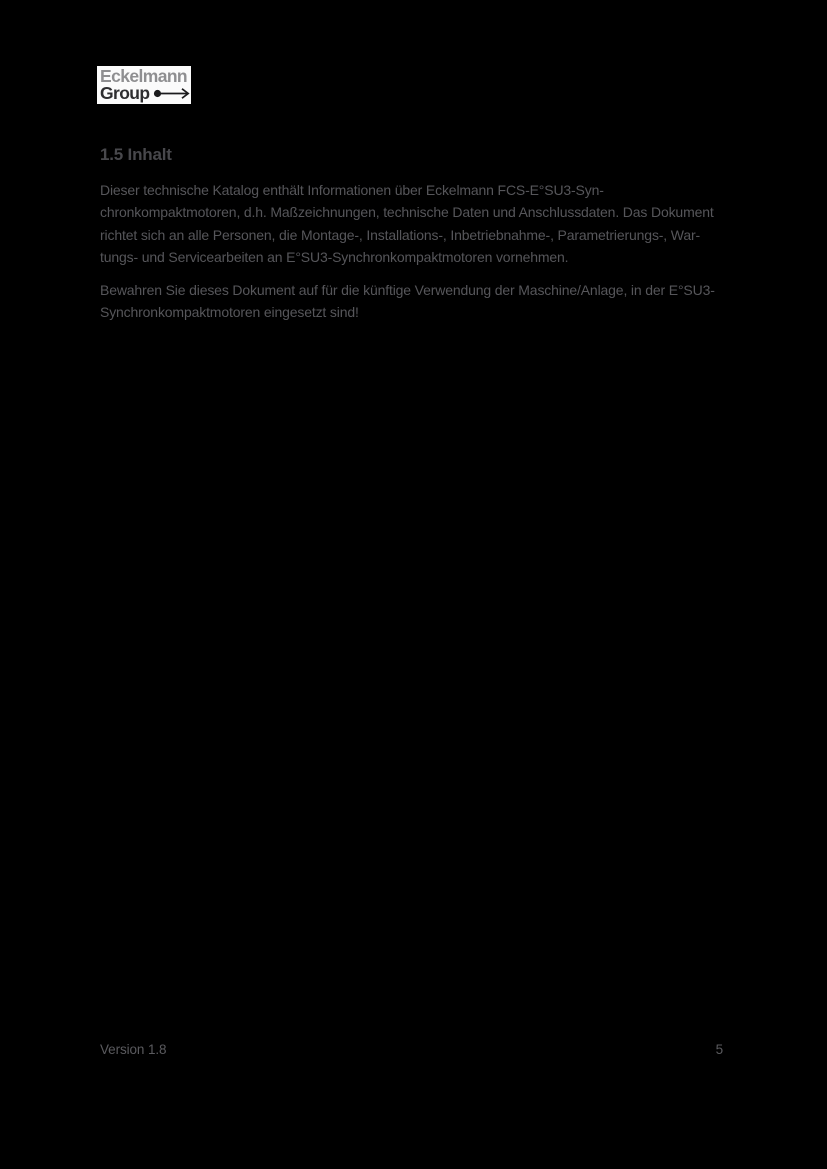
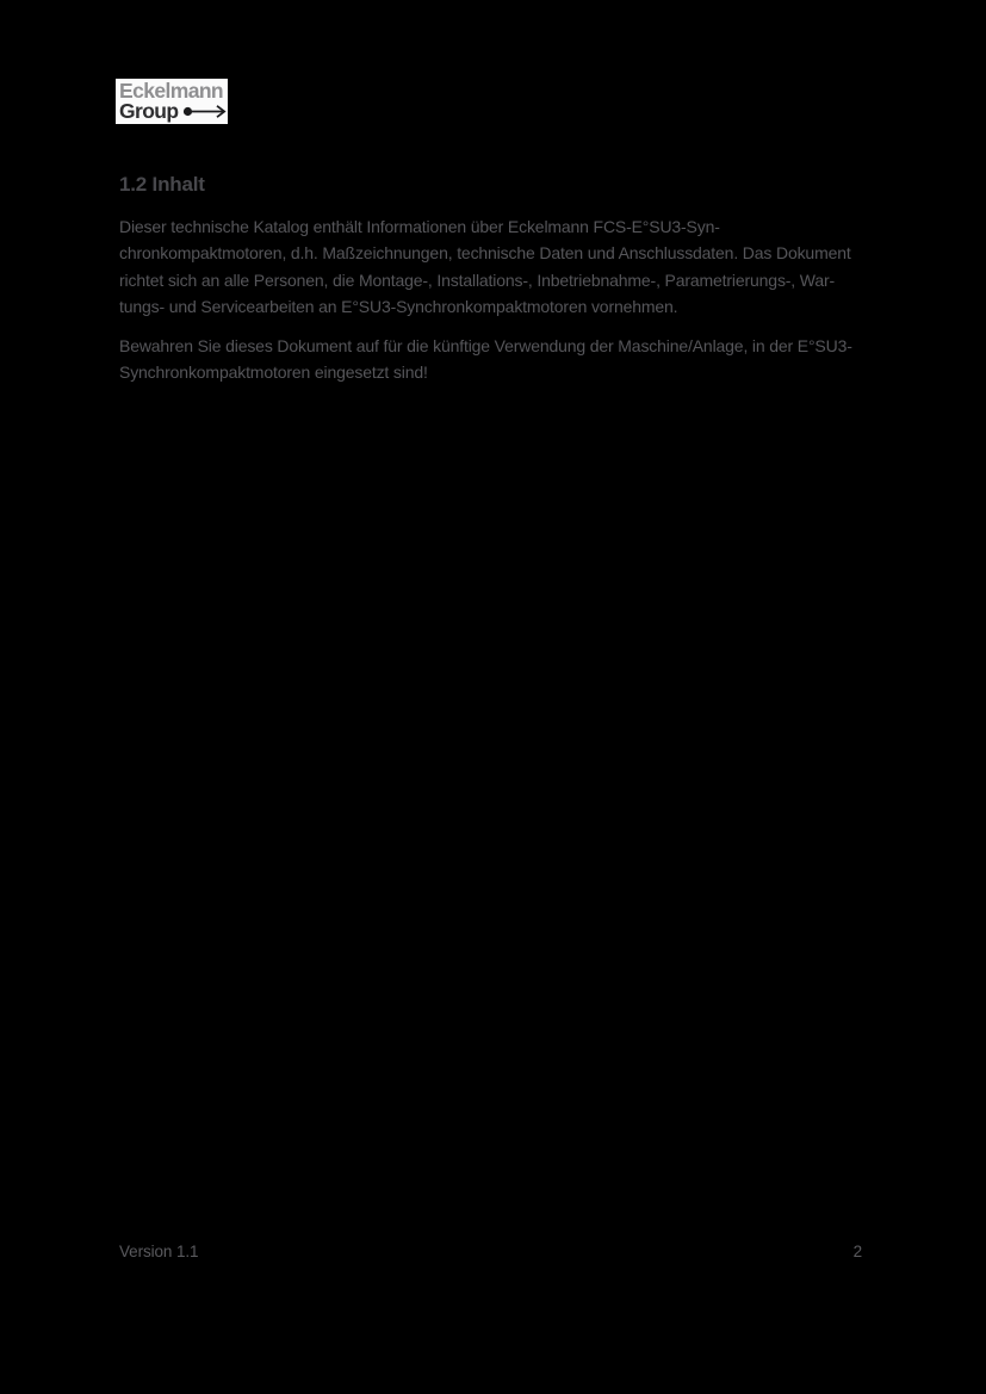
  Eckelmann
  Group
- 1.5 Inhalt
+ 1.2 Inhalt
  Dieser technische Katalog enthält Informationen über Eckelmann FCS-E°SU3-Syn-
  chronkompaktmotoren, d.h. Maßzeichnungen, technische Daten und Anschlussdaten. Das Dokument
  richtet sich an alle Personen, die Montage-, Installations-, Inbetriebnahme-, Parametrierungs-, War-
  tungs- und Servicearbeiten an E°SU3-Synchronkompaktmotoren vornehmen.
  Bewahren Sie dieses Dokument auf für die künftige Verwendung der Maschine/Anlage, in der E°SU3-
  Synchronkompaktmotoren eingesetzt sind!
- Version 1.8
+ Version 1.1
- 5
+ 2
